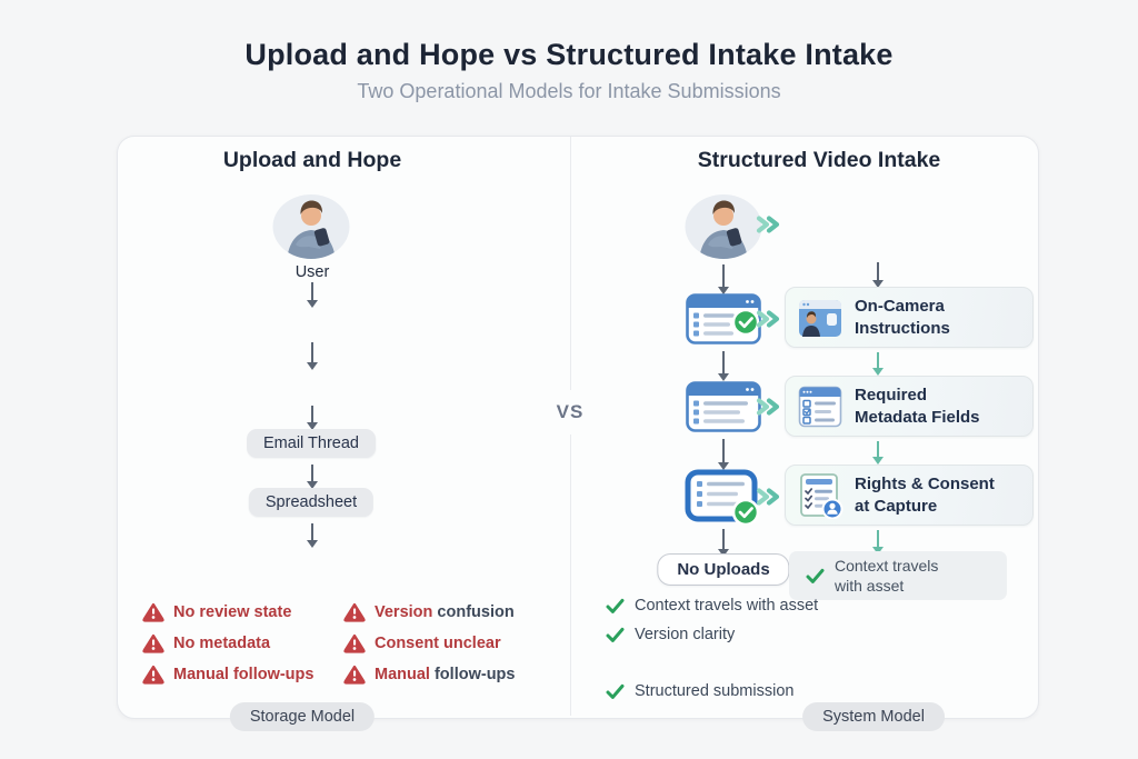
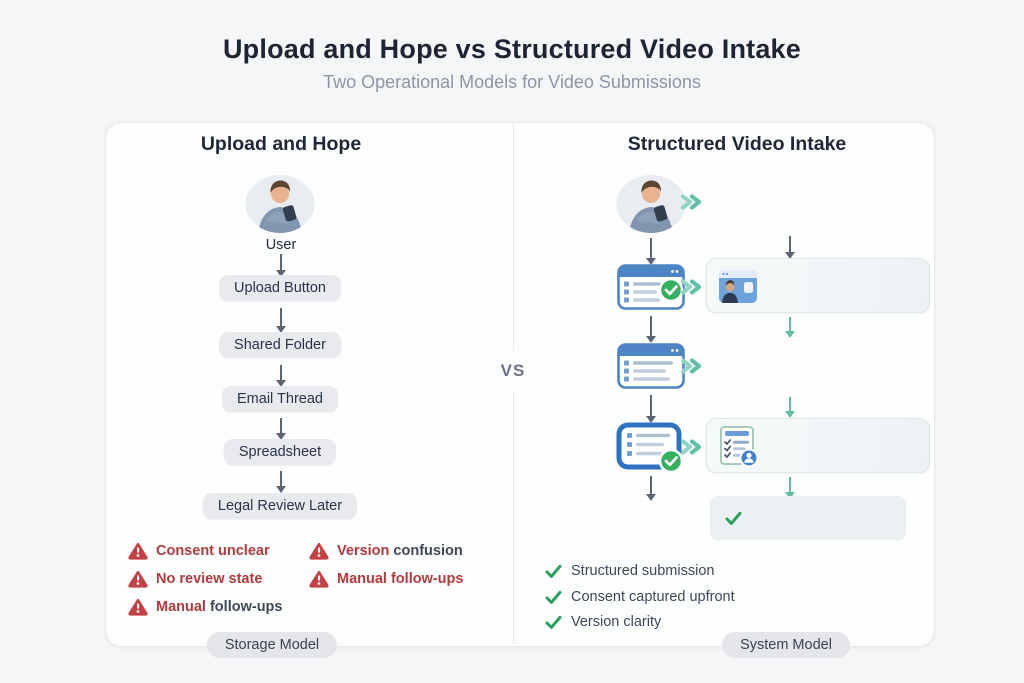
- Upload and Hope vs Structured Intake Intake
+ Upload and Hope vs Structured Video Intake
- Two Operational Models for Intake Submissions
+ Two Operational Models for Video Submissions
  VS
  Upload and Hope
  User
+ Upload Button
+ Shared Folder
  Email Thread
  Spreadsheet
+ Legal Review Later
- No review state
+ Consent unclear
  Version confusion
- No metadata
- Consent unclear
+ No review state
  Manual follow-ups
  Manual follow-ups
  Storage Model
  Structured Video Intake
- On-Camera
- Instructions
- Required
- Metadata Fields
- Rights & Consent
- at Capture
- No Uploads
- Context travels
- with asset
- Context travels with asset
- Version clarity
+ Structured submission
+ Consent captured upfront
- Structured submission
+ Version clarity
  System Model
